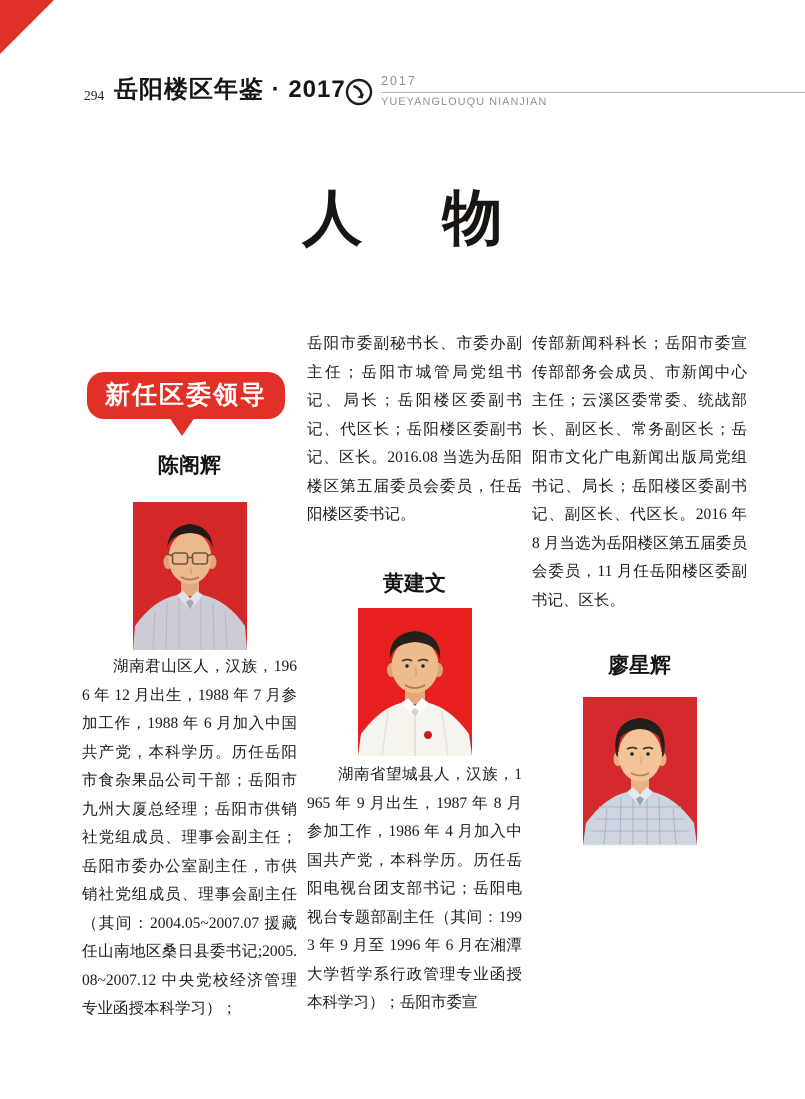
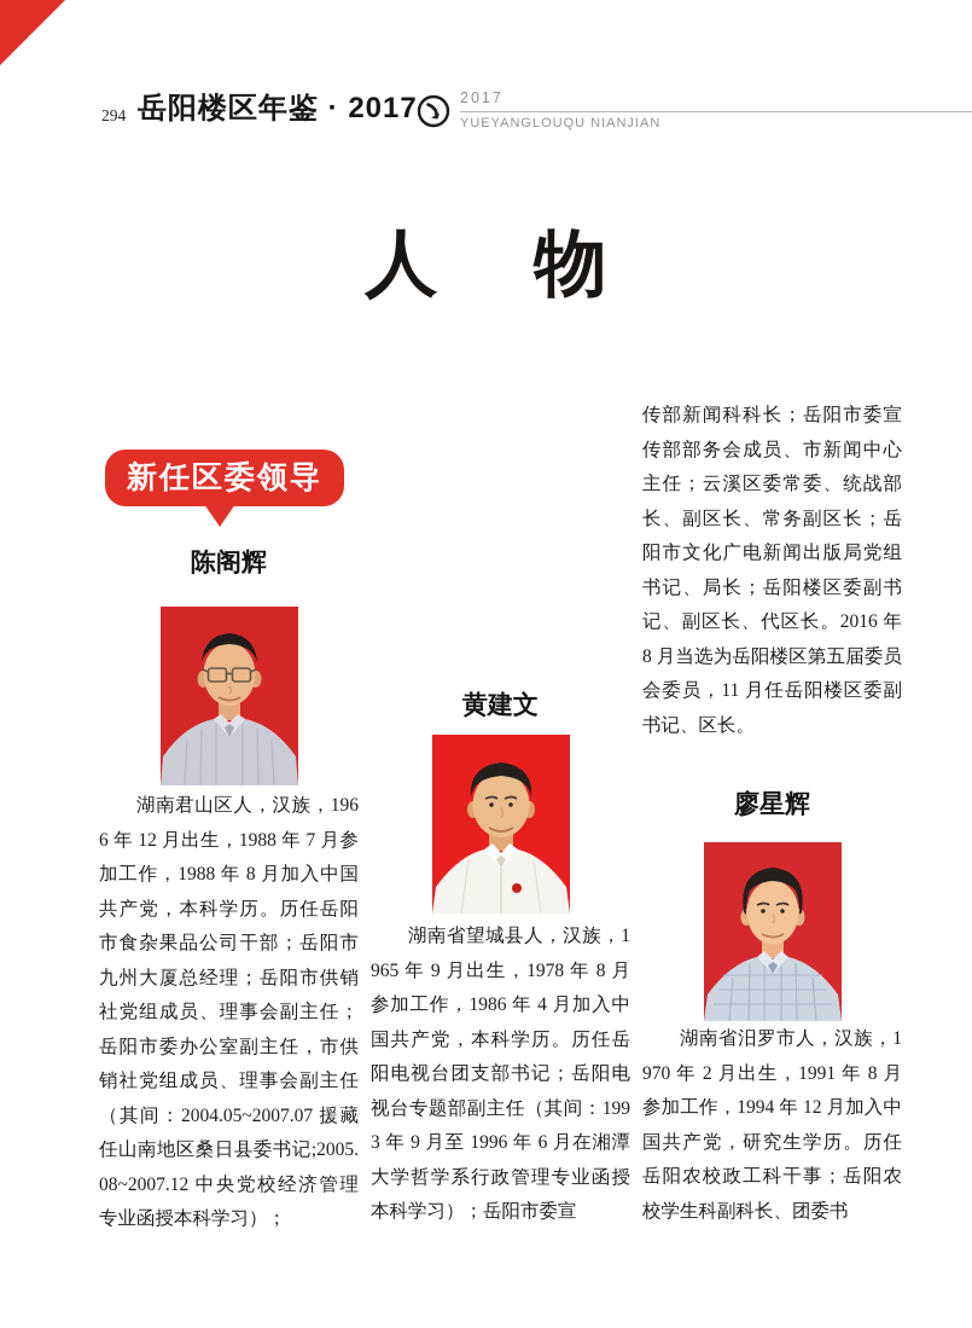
  294
  岳阳楼区年鉴 · 2017
  2017
  YUEYANGLOUQU NIANJIAN
  人 物
  新任区委领导
  陈阁辉
- 湖南君山区人，汉族，1966 年 12 月出生，1988 年 7 月参加工作，1988 年 6 月加入中国共产党，本科学历。历任岳阳市食杂果品公司干部；岳阳市九州大厦总经理；岳阳市供销社党组成员、理事会副主任；岳阳市委办公室副主任，市供销社党组成员、理事会副主任（其间：2004.05~2007.07 援藏任山南地区桑日县委书记;2005.08~2007.12 中央党校经济管理专业函授本科学习）；
+ 湖南君山区人，汉族，1966 年 12 月出生，1988 年 7 月参加工作，1988 年 8 月加入中国共产党，本科学历。历任岳阳市食杂果品公司干部；岳阳市九州大厦总经理；岳阳市供销社党组成员、理事会副主任；岳阳市委办公室副主任，市供销社党组成员、理事会副主任（其间：2004.05~2007.07 援藏任山南地区桑日县委书记;2005.08~2007.12 中央党校经济管理专业函授本科学习）；
- 岳阳市委副秘书长、市委办副主任；岳阳市城管局党组书记、局长；岳阳楼区委副书记、代区长；岳阳楼区委副书记、区长。2016.08 当选为岳阳楼区第五届委员会委员，任岳阳楼区委书记。
  黄建文
- 湖南省望城县人，汉族，1965 年 9 月出生，1987 年 8 月参加工作，1986 年 4 月加入中国共产党，本科学历。历任岳阳电视台团支部书记；岳阳电视台专题部副主任（其间：1993 年 9 月至 1996 年 6 月在湘潭大学哲学系行政管理专业函授本科学习）；岳阳市委宣
+ 湖南省望城县人，汉族，1965 年 9 月出生，1978 年 8 月参加工作，1986 年 4 月加入中国共产党，本科学历。历任岳阳电视台团支部书记；岳阳电视台专题部副主任（其间：1993 年 9 月至 1996 年 6 月在湘潭大学哲学系行政管理专业函授本科学习）；岳阳市委宣
  传部新闻科科长；岳阳市委宣传部部务会成员、市新闻中心主任；云溪区委常委、统战部长、副区长、常务副区长；岳阳市文化广电新闻出版局党组书记、局长；岳阳楼区委副书记、副区长、代区长。2016 年 8 月当选为岳阳楼区第五届委员会委员，11 月任岳阳楼区委副书记、区长。
  廖星辉
+ 湖南省汨罗市人，汉族，1970 年 2 月出生，1991 年 8 月参加工作，1994 年 12 月加入中国共产党，研究生学历。历任岳阳农校政工科干事；岳阳农校学生科副科长、团委书
